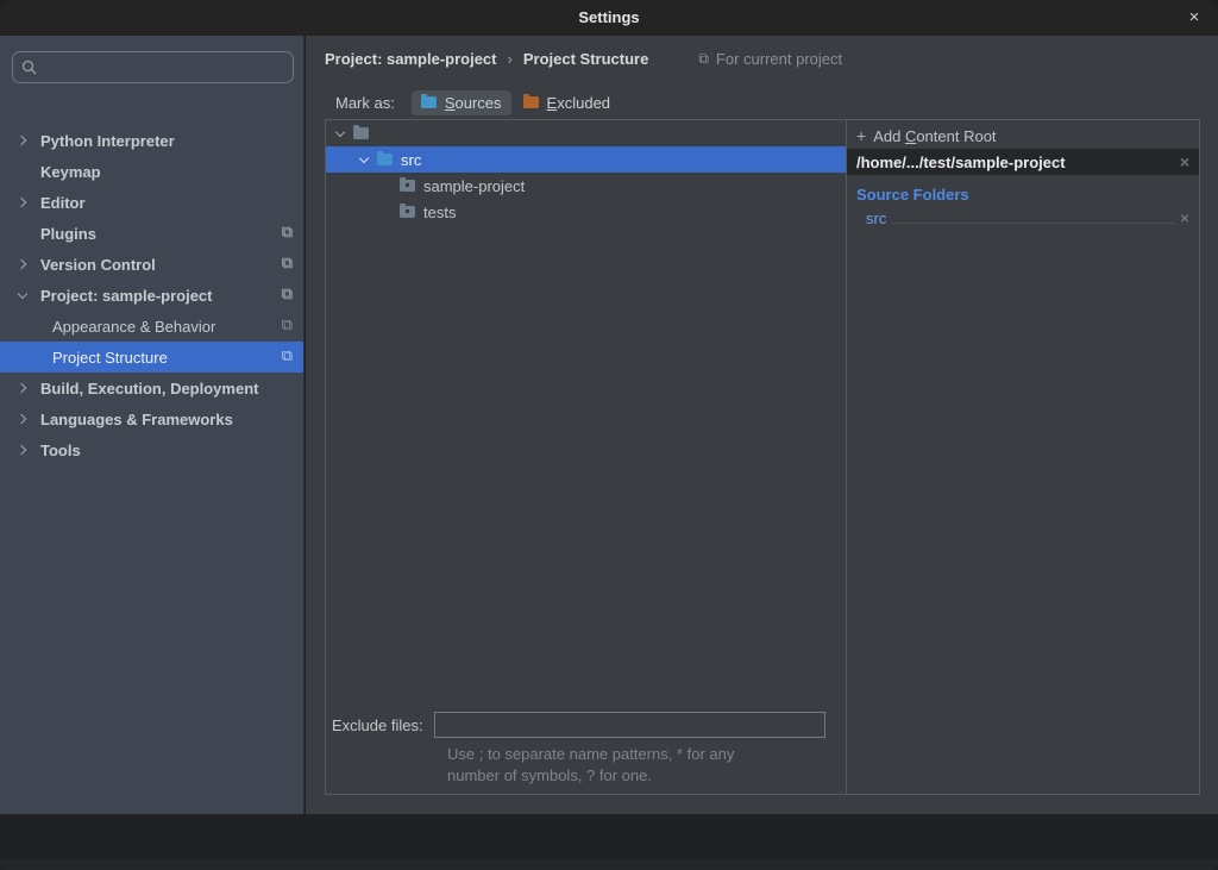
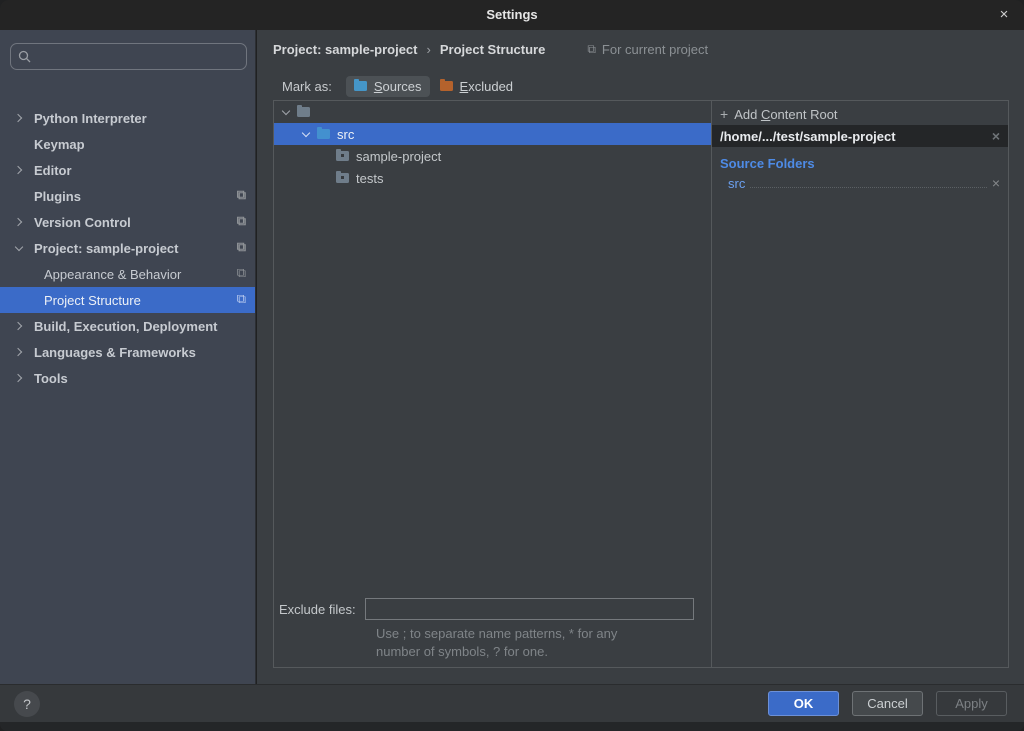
  Settings
  ×
  Python Interpreter
  Keymap
  Editor
  Plugins
  ⧉
  Version Control
  ⧉
  Project: sample-project
  ⧉
  Appearance & Behavior
  ⧉
  Project Structure
  ⧉
  Build, Execution, Deployment
  Languages & Frameworks
  Tools
  Project: sample-project
  ›
  Project Structure
  ⧉
  For current project
  Mark as:
  Sources
  Excluded
  src
  sample-project
  tests
  Exclude files:
  Use ; to separate name patterns, * for any
  number of symbols, ? for one.
  +
  Add Content Root
  /home/.../test/sample-project
  ×
  Source Folders
  src
  ×
+ ?
+ OK
+ Cancel
+ Apply
